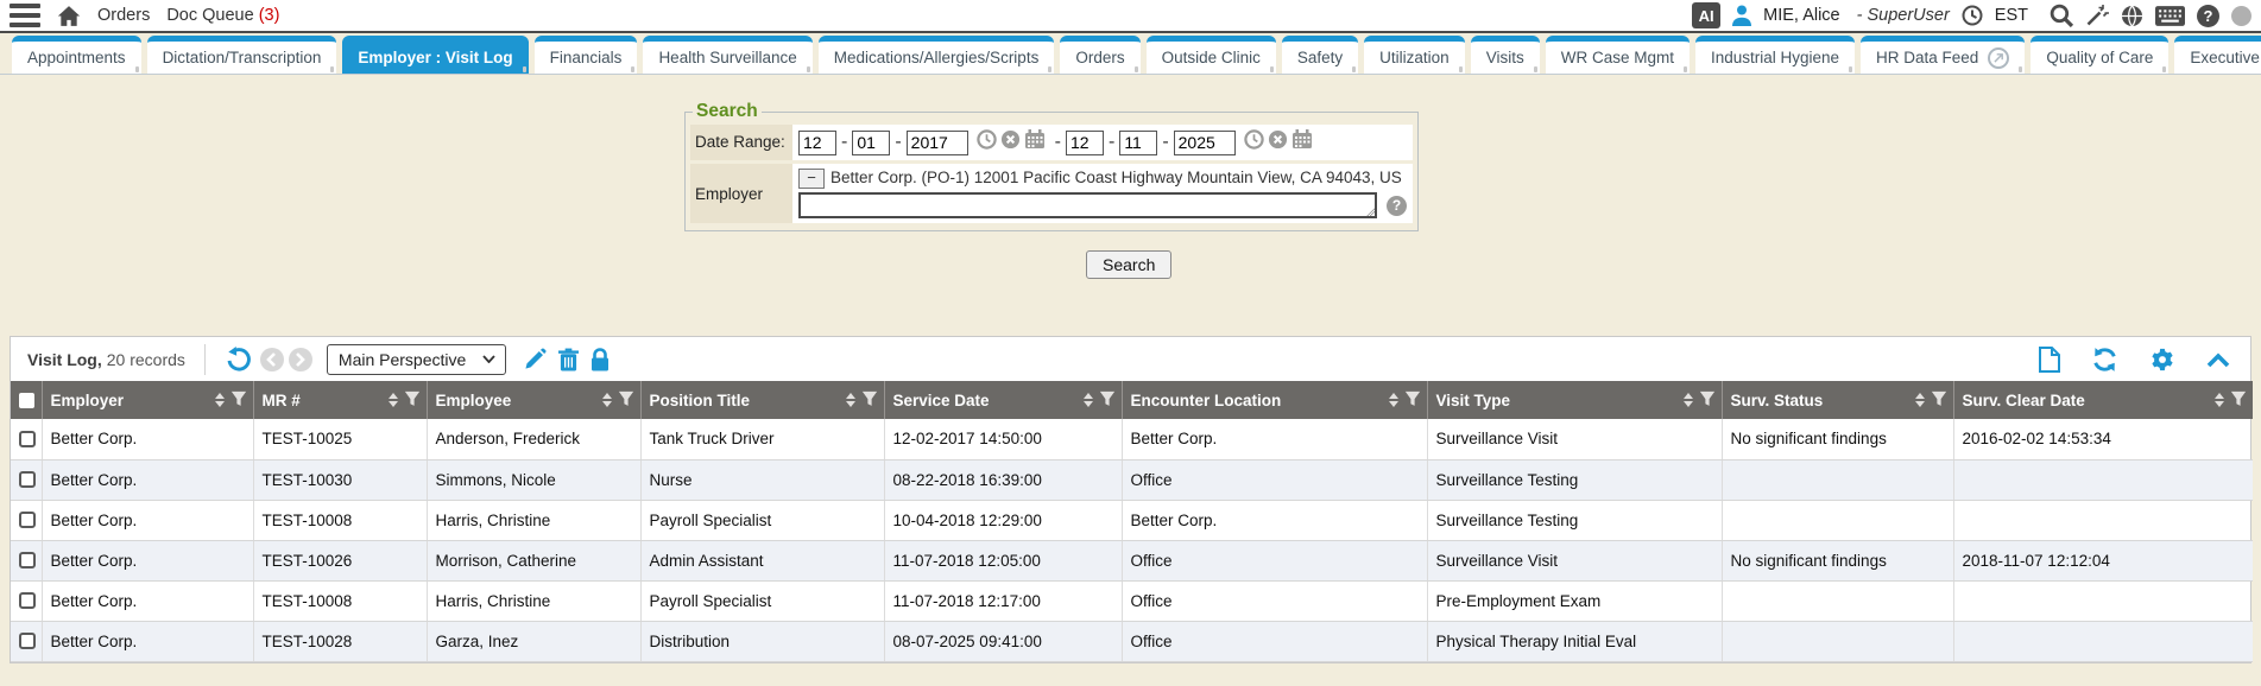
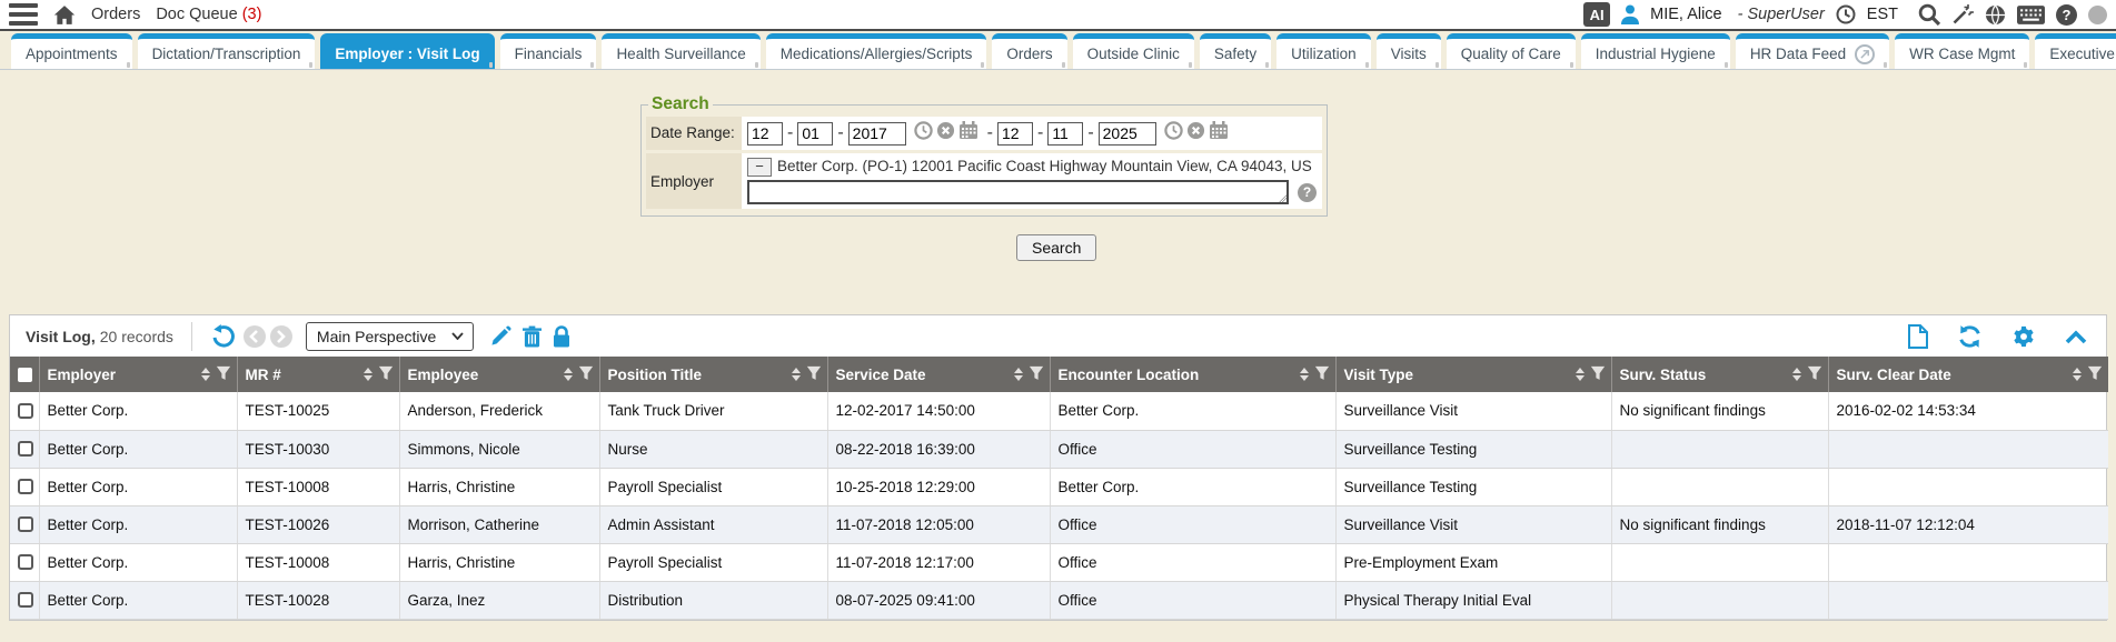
  Orders
  Doc Queue (3)
  AI
  MIE, Alice
  - SuperUser
  EST
  ?
  Appointments
  Dictation/Transcription
  Employer : Visit Log
  Financials
  Health Surveillance
  Medications/Allergies/Scripts
  Orders
  Outside Clinic
  Safety
  Utilization
  Visits
- WR Case Mgmt
+ Quality of Care
  Industrial Hygiene
  HR Data Feed
- Quality of Care
+ WR Case Mgmt
  Executive
  Search
  Date Range:
  12
  -
  01
  -
  2017
  -
  12
  -
  11
  -
  2025
  Employer
  −
  Better Corp. (PO-1) 12001 Pacific Coast Highway Mountain View, CA 94043, US
  ?
  Search
  Visit Log,
  20 records
  Main Perspective
  	Employer	MR #	Employee	Position Title	Service Date	Encounter Location	Visit Type	Surv. Status	Surv. Clear Date
  	Better Corp.	TEST-10025	Anderson, Frederick	Tank Truck Driver	12-02-2017 14:50:00	Better Corp.	Surveillance Visit	No significant findings	2016-02-02 14:53:34
  	Better Corp.	TEST-10030	Simmons, Nicole	Nurse	08-22-2018 16:39:00	Office	Surveillance Testing
- 	Better Corp.	TEST-10008	Harris, Christine	Payroll Specialist	10-04-2018 12:29:00	Better Corp.	Surveillance Testing
+ 	Better Corp.	TEST-10008	Harris, Christine	Payroll Specialist	10-25-2018 12:29:00	Better Corp.	Surveillance Testing
  	Better Corp.	TEST-10026	Morrison, Catherine	Admin Assistant	11-07-2018 12:05:00	Office	Surveillance Visit	No significant findings	2018-11-07 12:12:04
  	Better Corp.	TEST-10008	Harris, Christine	Payroll Specialist	11-07-2018 12:17:00	Office	Pre-Employment Exam
  	Better Corp.	TEST-10028	Garza, Inez	Distribution	08-07-2025 09:41:00	Office	Physical Therapy Initial Eval
